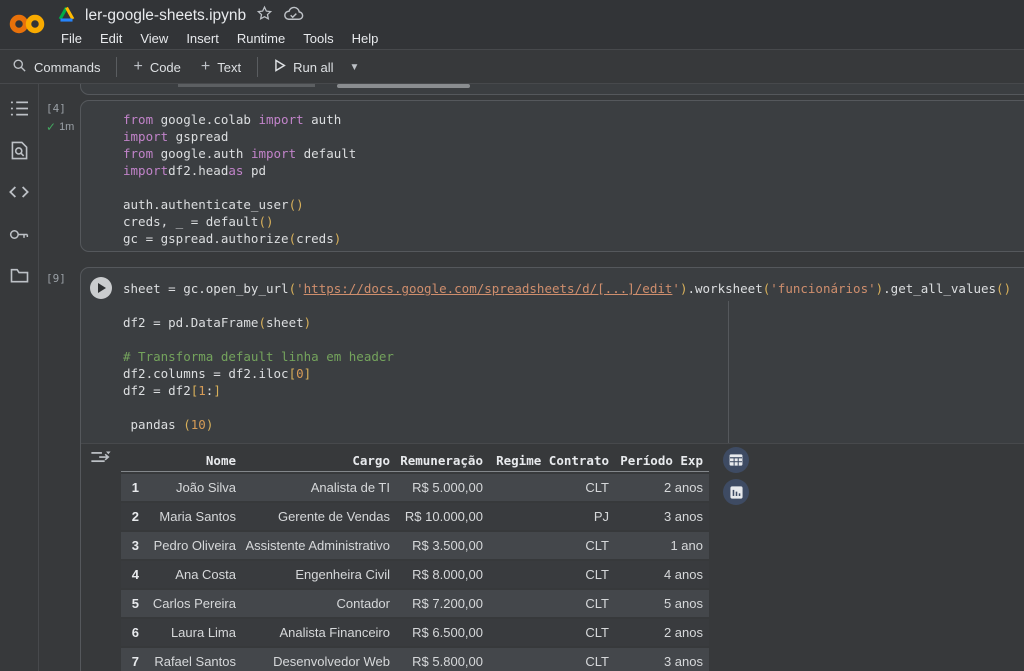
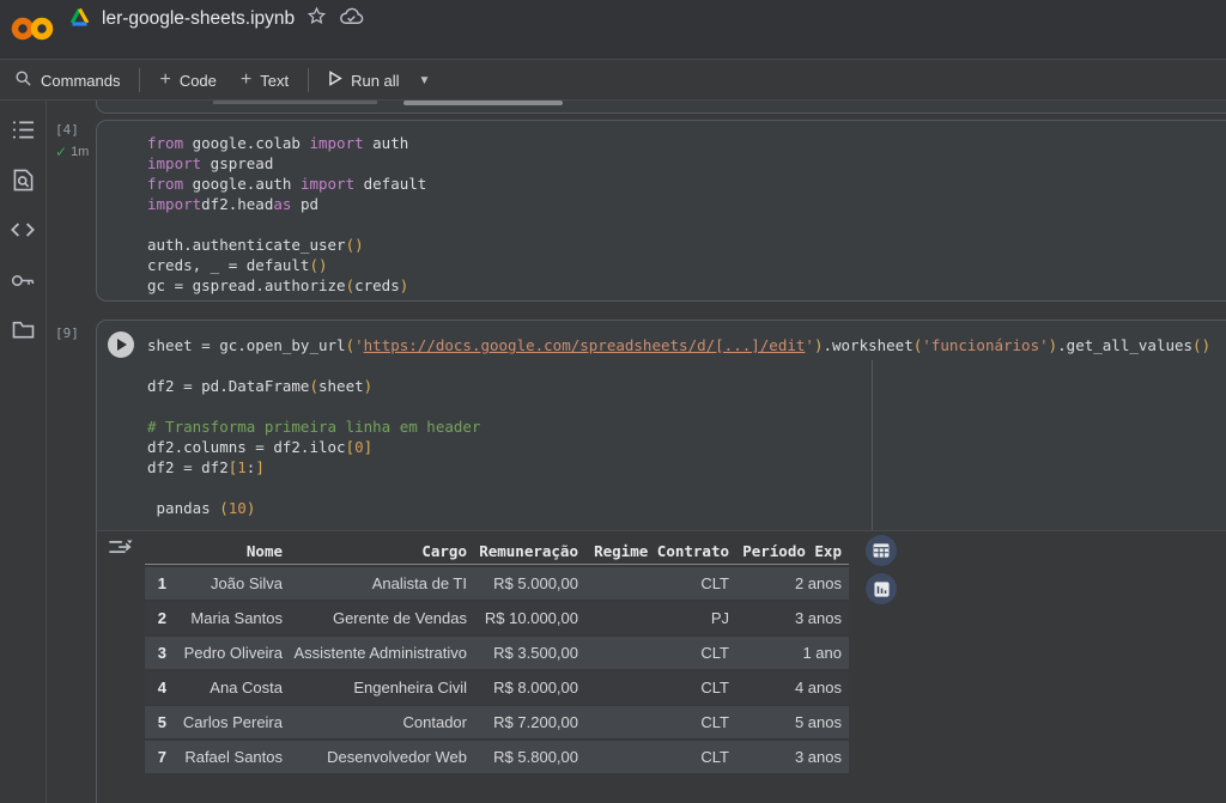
  ler-google-sheets.ipynb
- File
- Edit
- View
- Insert
- Runtime
- Tools
- Help
  Commands
  +
  Code
  +
  Text
  Run all
  ▼
  [4]
  ✓
  1m
  from google.colab import auth
  import gspread
  from google.auth import default
  importdf2.headas pd
  auth.authenticate_user()
  creds, _ = default()
  gc = gspread.authorize(creds)
  [9]
  sheet = gc.open_by_url('https://docs.google.com/spreadsheets/d/[...]/edit').worksheet('funcionários').get_all_values()
  df2 = pd.DataFrame(sheet)
- # Transforma default linha em header
+ # Transforma primeira linha em header
  df2.columns = df2.iloc[0]
  df2 = df2[1:]
  pandas (10)
  	Nome	Cargo	Remuneração	Regime Contrato	Período Exp
  1	João Silva	Analista de TI	R$ 5.000,00	CLT	2 anos
  2	Maria Santos	Gerente de Vendas	R$ 10.000,00	PJ	3 anos
  3	Pedro Oliveira	Assistente Administrativo	R$ 3.500,00	CLT	1 ano
  4	Ana Costa	Engenheira Civil	R$ 8.000,00	CLT	4 anos
  5	Carlos Pereira	Contador	R$ 7.200,00	CLT	5 anos
- 6	Laura Lima	Analista Financeiro	R$ 6.500,00	CLT	2 anos
  7	Rafael Santos	Desenvolvedor Web	R$ 5.800,00	CLT	3 anos
